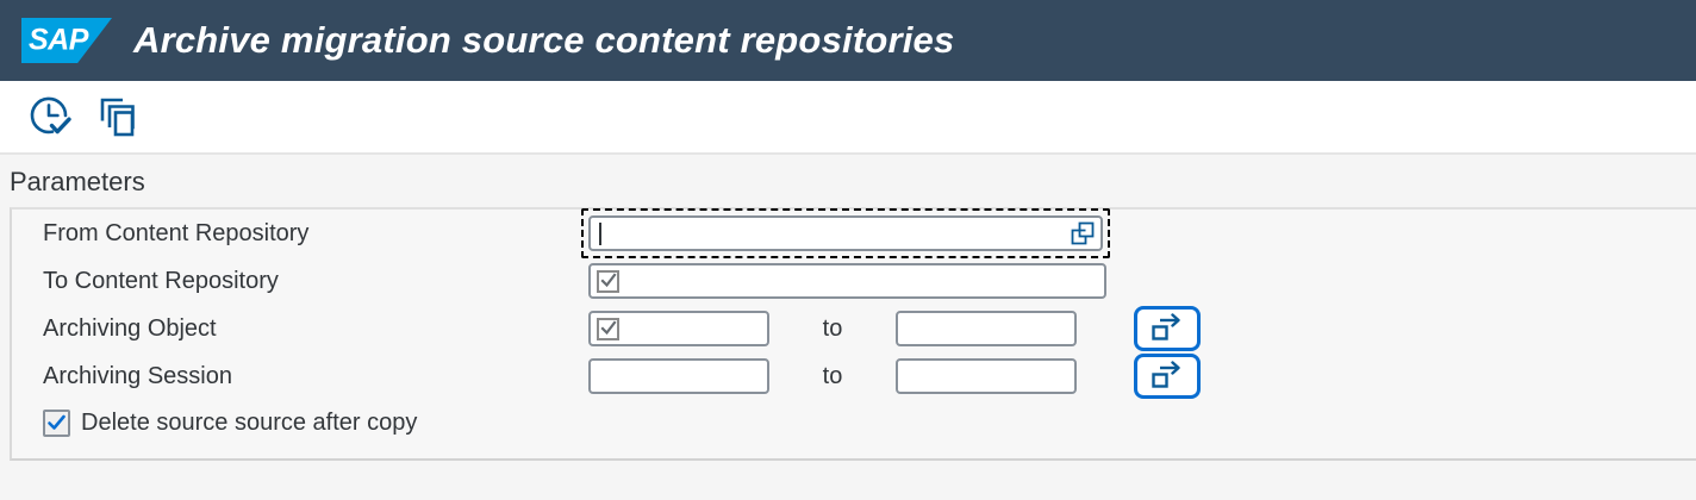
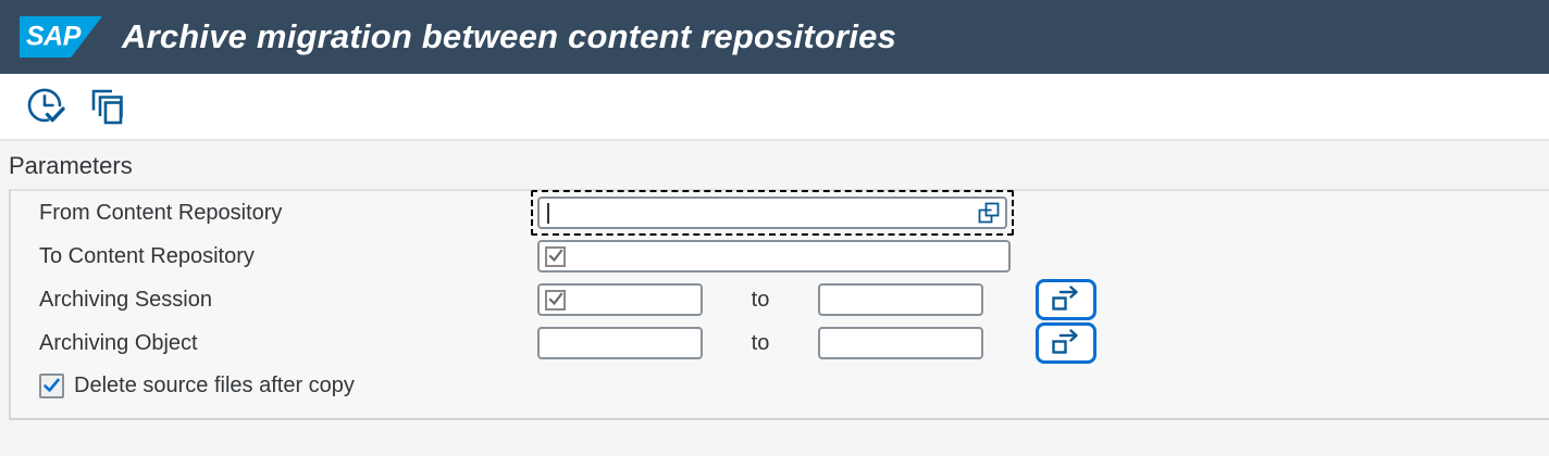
  SAP
- Archive migration source content repositories
+ Archive migration between content repositories
  Parameters
  From Content Repository
  To Content Repository
- Archiving Object
+ Archiving Session
  to
- Archiving Session
+ Archiving Object
  to
- Delete source source after copy
+ Delete source files after copy
